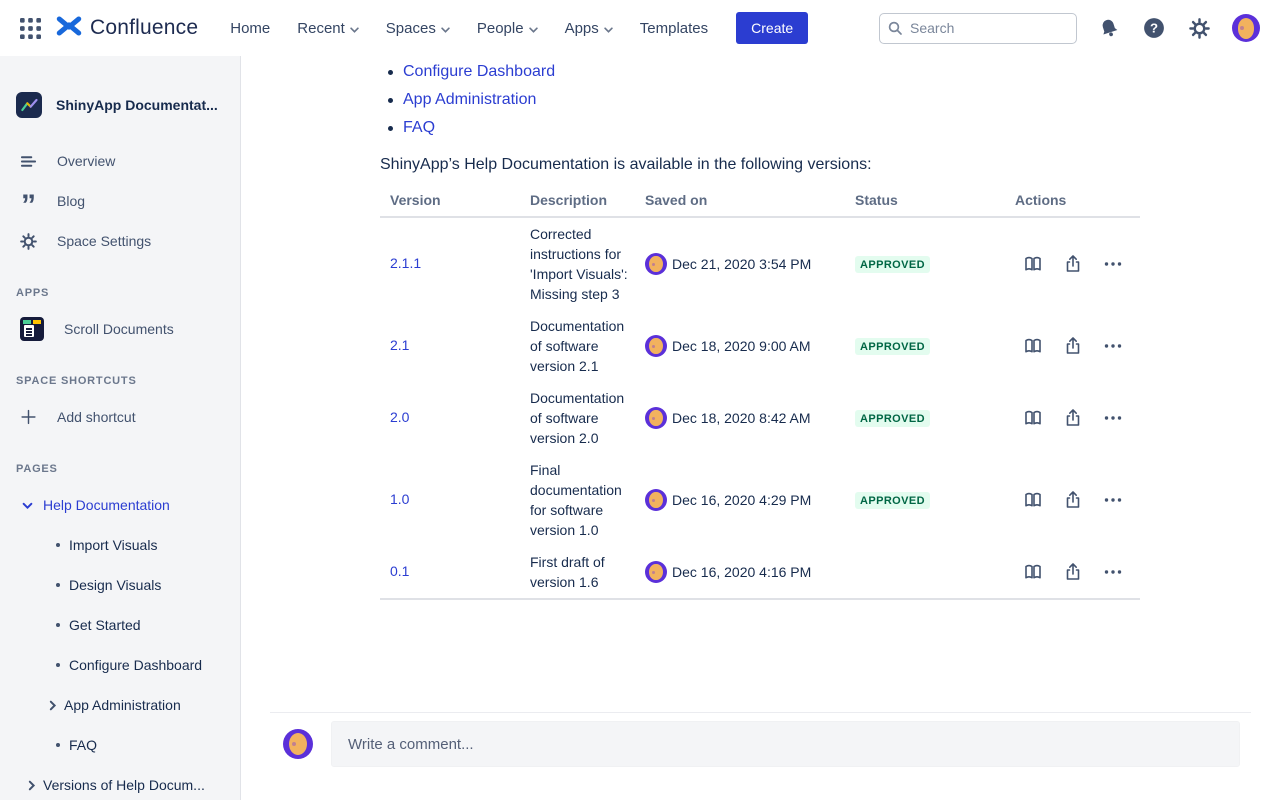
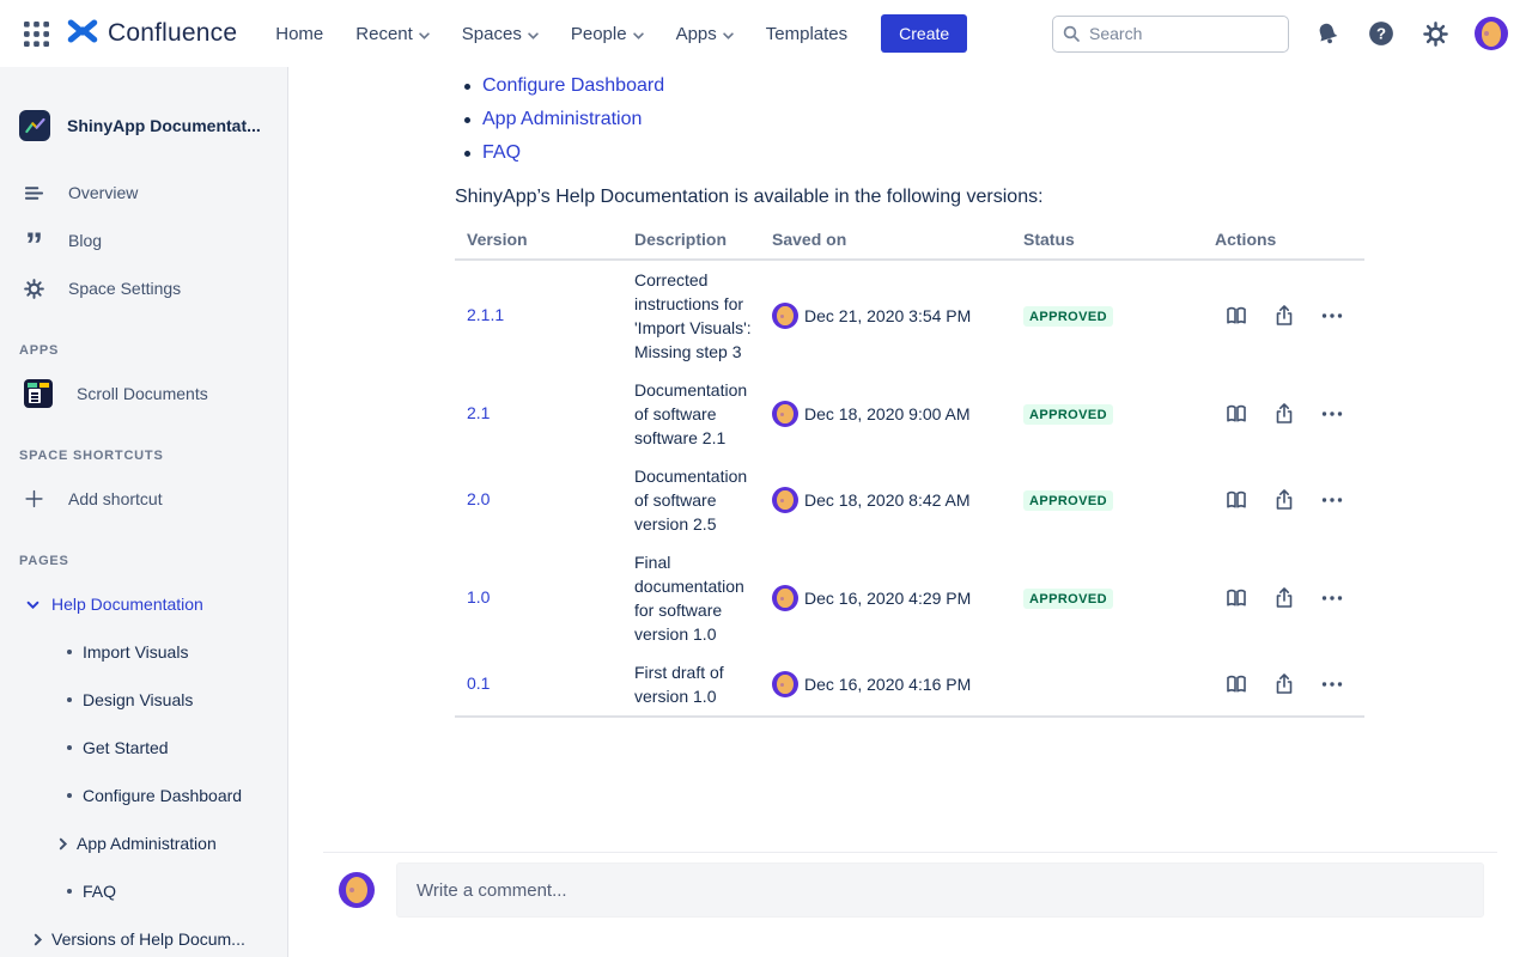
  Confluence
  Home
  Recent
  Spaces
  People
  Apps
  Templates
  Create
  Search
  ?
  ShinyApp Documentat...
  Overview
  Blog
  Space Settings
  APPS
  Scroll Documents
  SPACE SHORTCUTS
  Add shortcut
  PAGES
  Help Documentation
  Import Visuals
  Design Visuals
  Get Started
  Configure Dashboard
  App Administration
  FAQ
  Versions of Help Docum...
  Configure Dashboard
  App Administration
  FAQ
  ShinyApp’s Help Documentation is available in the following versions:
  Version
  Description
  Saved on
  Status
  Actions
  2.1.1
  Corrected instructions for 'Import Visuals': Missing step 3
  Dec 21, 2020 3:54 PM
  APPROVED
  2.1
- Documentation of software version 2.1
+ Documentation of software software 2.1
  Dec 18, 2020 9:00 AM
  APPROVED
  2.0
- Documentation of software version 2.0
+ Documentation of software version 2.5
  Dec 18, 2020 8:42 AM
  APPROVED
  1.0
  Final documentation for software version 1.0
  Dec 16, 2020 4:29 PM
  APPROVED
  0.1
- First draft of version 1.6
+ First draft of version 1.0
  Dec 16, 2020 4:16 PM
  Write a comment...
